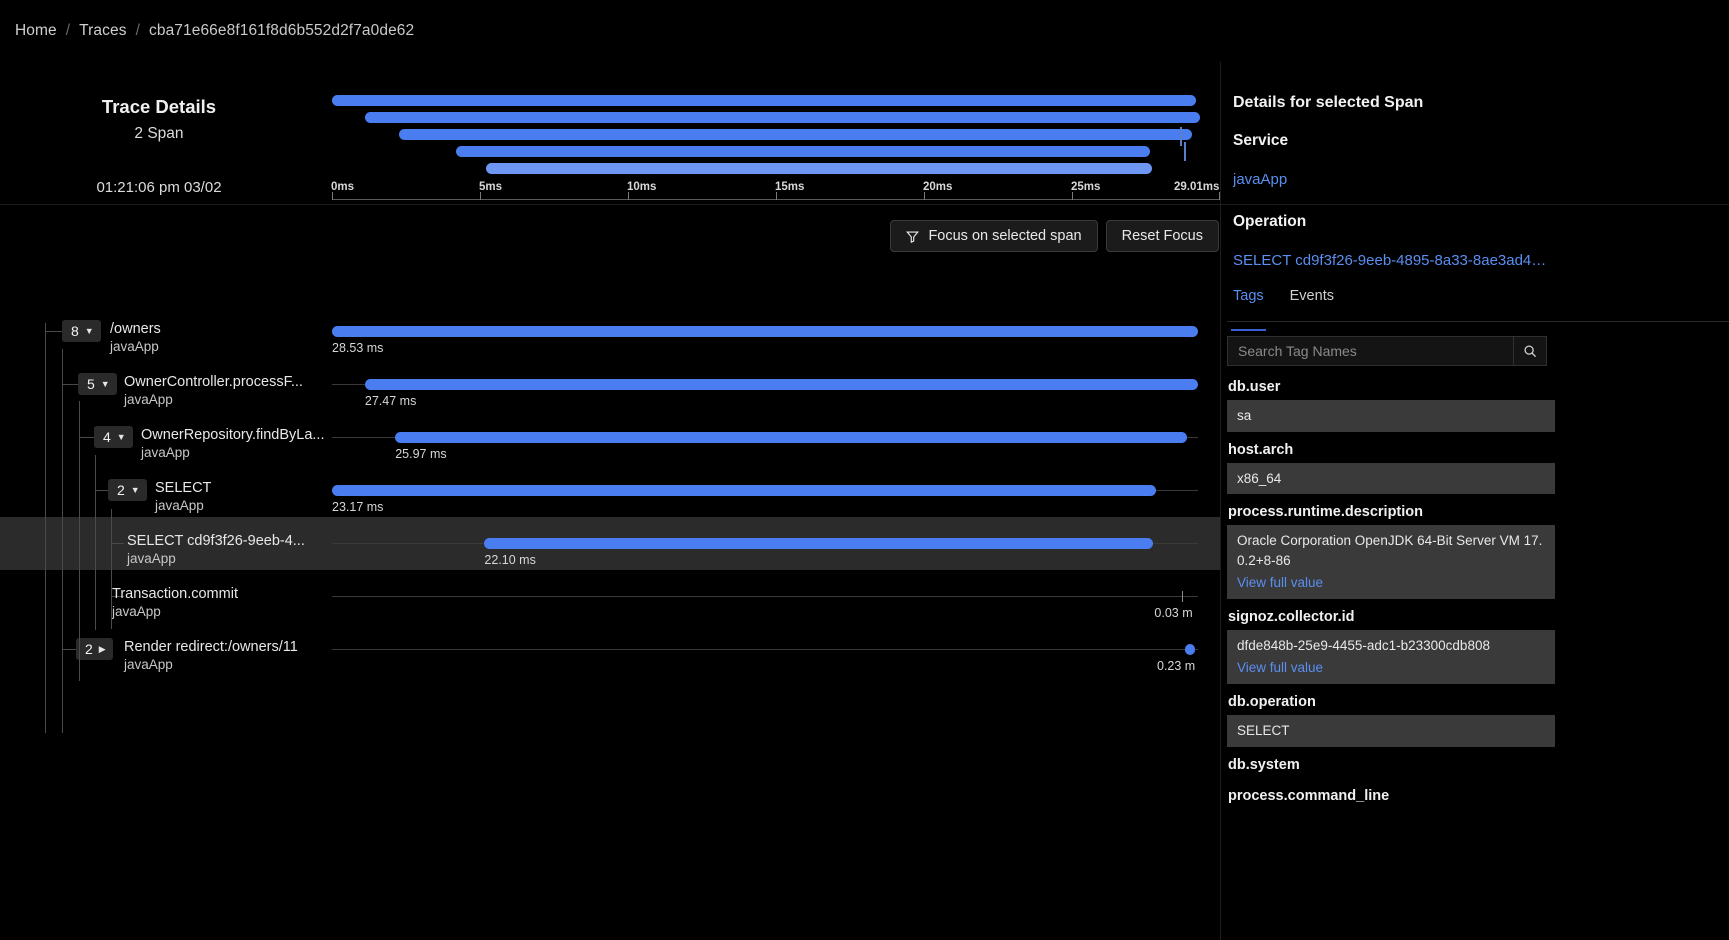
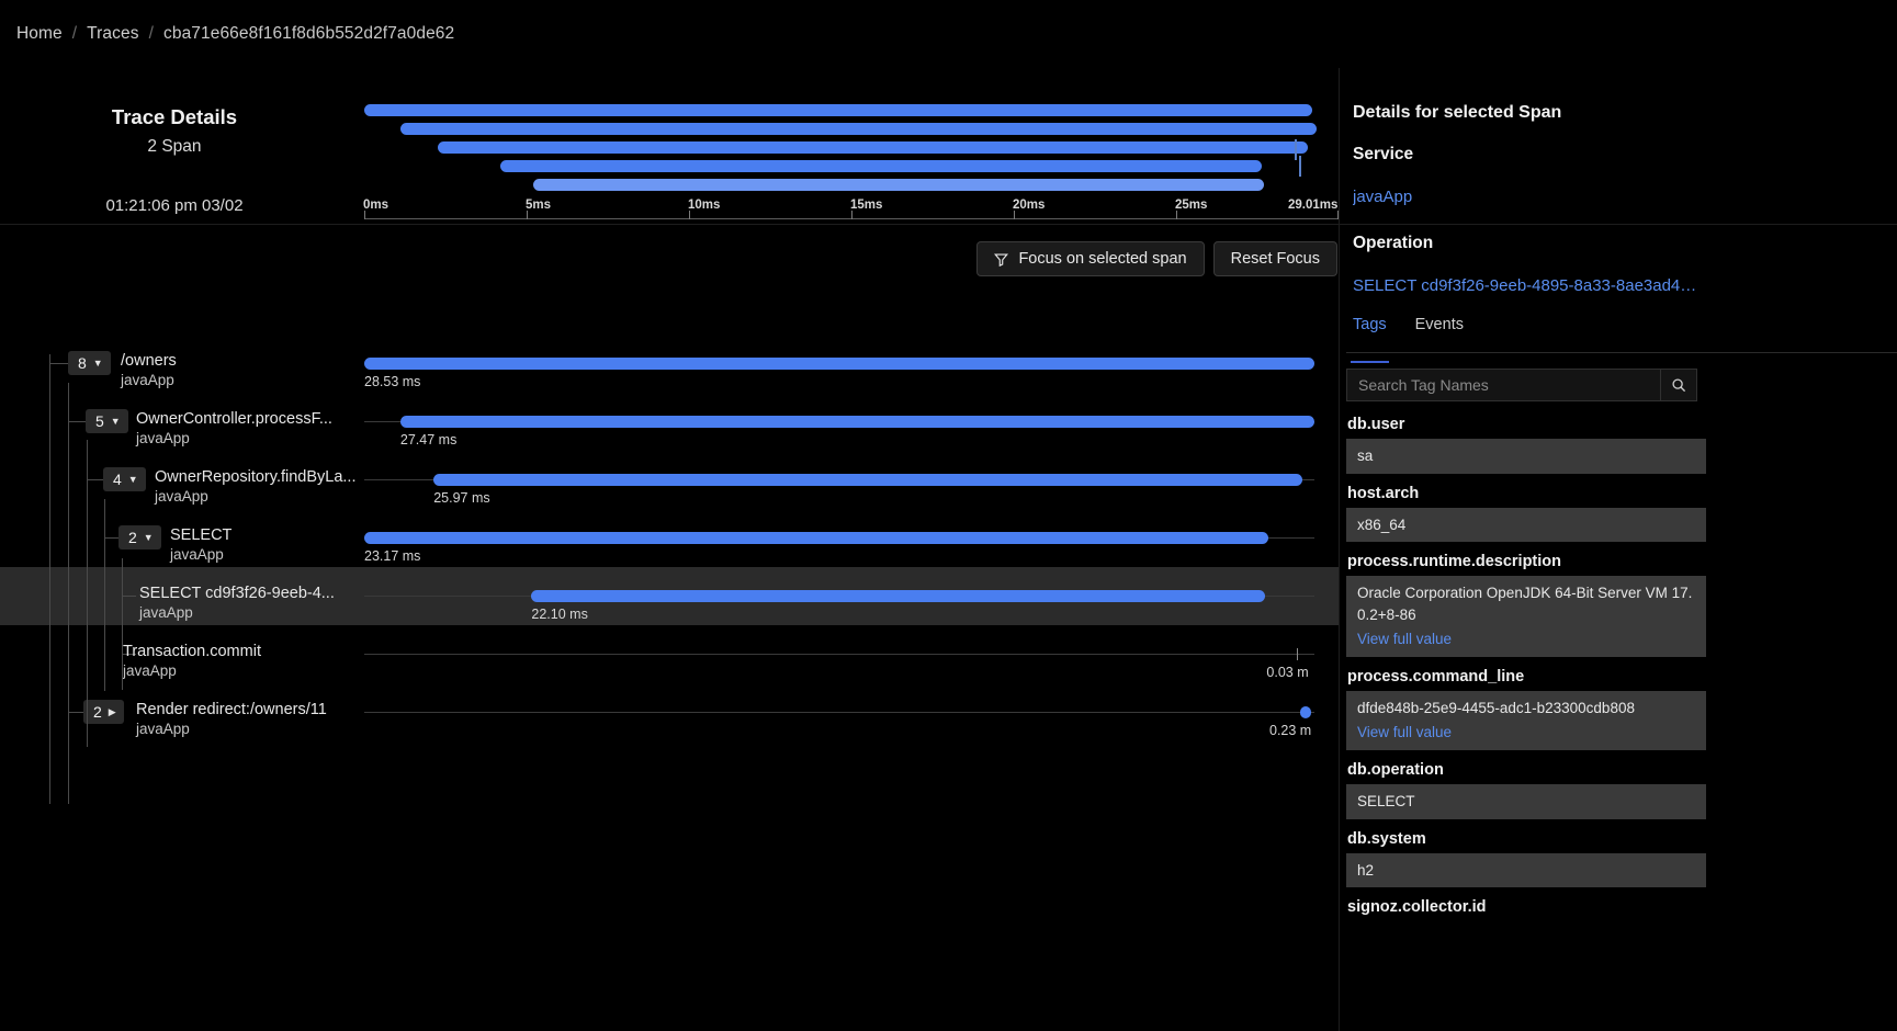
  Home
  /
  Traces
  /
  cba71e66e8f161f8d6b552d2f7a0de62
  Trace Details
  2 Span
  01:21:06 pm 03/02
  0ms
  5ms
  10ms
  15ms
  20ms
  25ms
  29.01ms
  Focus on selected span
  Reset Focus
  8
  ▼
  /owners
  javaApp
  28.53 ms
  5
  ▼
  OwnerController.processF...
  javaApp
  27.47 ms
  4
  ▼
  OwnerRepository.findByLa...
  javaApp
  25.97 ms
  2
  ▼
  SELECT
  javaApp
  23.17 ms
  SELECT cd9f3f26-9eeb-4...
  javaApp
  22.10 ms
  Transaction.commit
  javaApp
  0.03 m
  2
  ▶
  Render redirect:/owners/11
  javaApp
  0.23 m
  Details for selected Span
  Service
  javaApp
  Operation
  SELECT cd9f3f26-9eeb-4895-8a33-8ae3ad45c.
  Tags
  Events
  Search Tag Names
  db.user
  sa
  host.arch
  x86_64
  process.runtime.description
  Oracle Corporation OpenJDK 64-Bit Server VM 17.0.2+8-86
  View full value
- signoz.collector.id
+ process.command_line
  dfde848b-25e9-4455-adc1-b23300cdb808
  View full value
  db.operation
  SELECT
  db.system
+ h2
- process.command_line
+ signoz.collector.id
